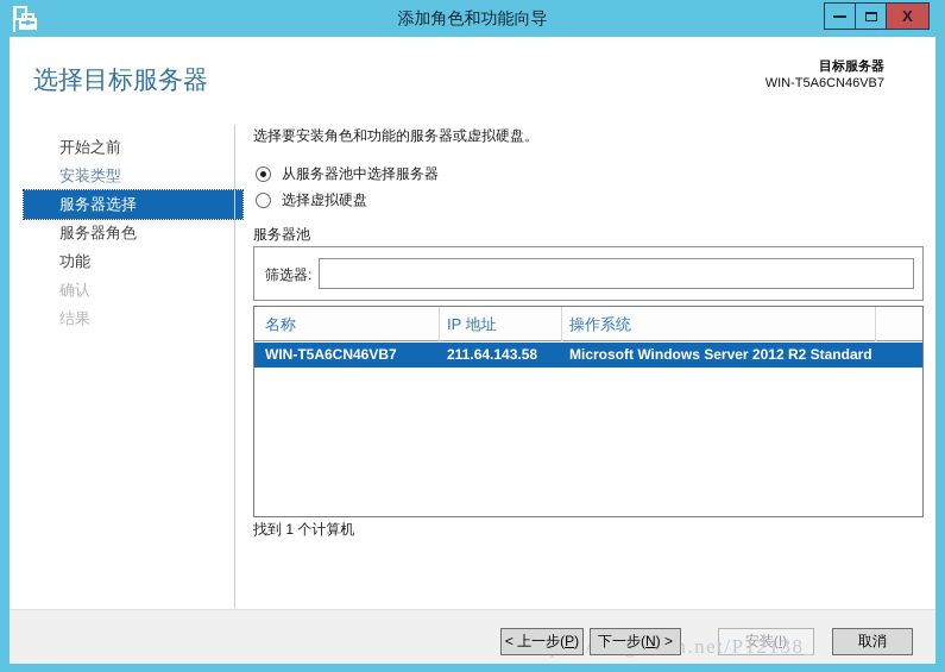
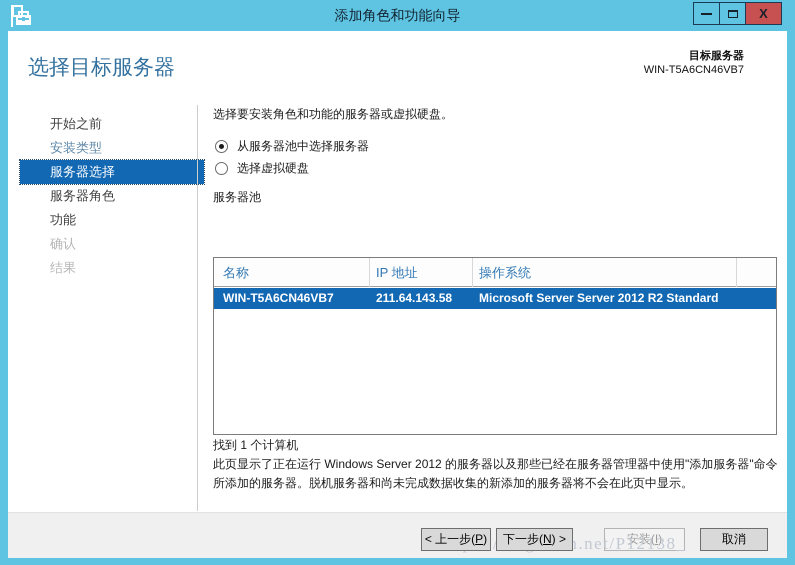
  添加角色和功能向导
  X
  选择目标服务器
  目标服务器
  WIN-T5A6CN46VB7
  开始之前
  安装类型
  服务器选择
  服务器角色
  功能
  确认
  结果
  选择要安装角色和功能的服务器或虚拟硬盘。
  从服务器池中选择服务器
  选择虚拟硬盘
  服务器池
- 筛选器:
  名称
  IP 地址
  操作系统
  WIN-T5A6CN46VB7
  211.64.143.58
- Microsoft Windows Server 2012 R2 Standard
+ Microsoft Server Server 2012 R2 Standard
  找到 1 个计算机
+ 此页显示了正在运行 Windows Server 2012 的服务器以及那些已经在服务器管理器中使用"添加服务器"命令所添加的服务器。脱机服务器和尚未完成数据收集的新添加的服务器将不会在此页中显示。
  < 上一步(P)
  下一步(N) >
  安装(I)
  取消
